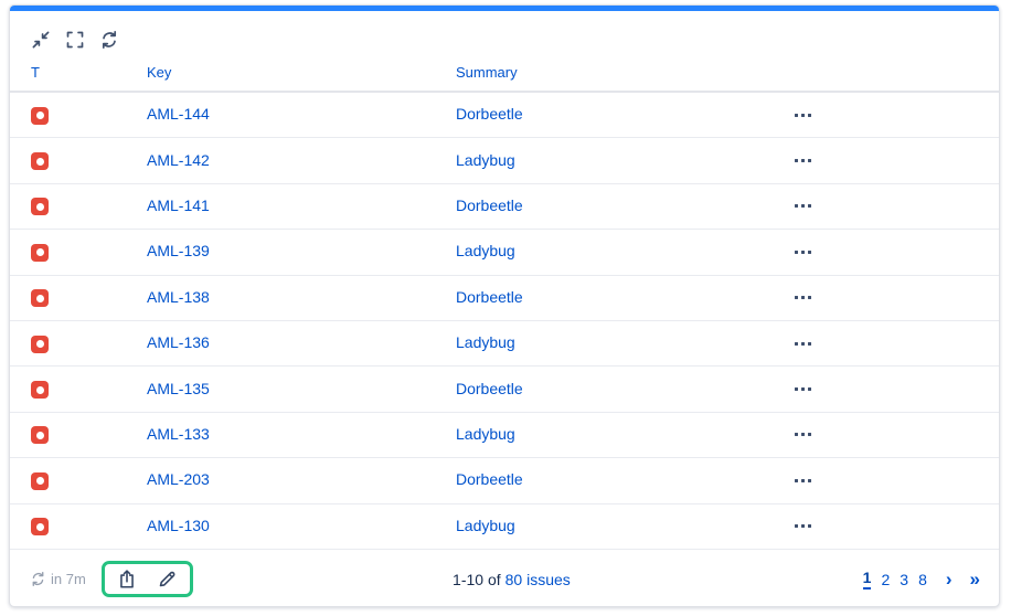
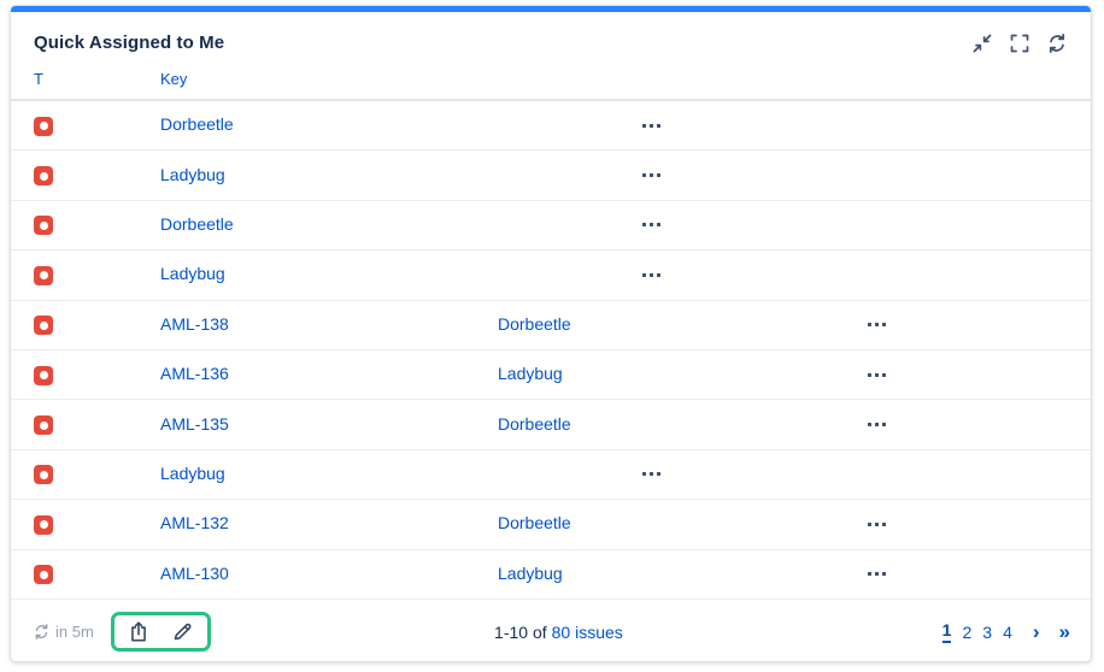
+ Quick Assigned to Me
  T
  Key
- Summary
- AML-144
  Dorbeetle
- AML-142
  Ladybug
- AML-141
  Dorbeetle
- AML-139
  Ladybug
  AML-138
  Dorbeetle
  AML-136
  Ladybug
  AML-135
  Dorbeetle
- AML-133
  Ladybug
- AML-203
+ AML-132
  Dorbeetle
  AML-130
  Ladybug
- in 7m
+ in 5m
  1-10 of 80 issues
  1
  2
  3
- 8
+ 4
  ›
  »
